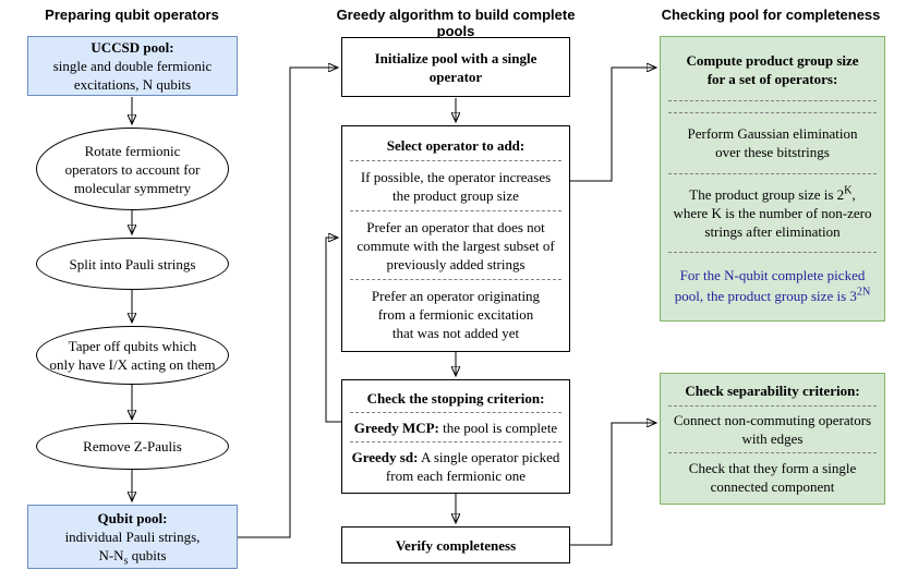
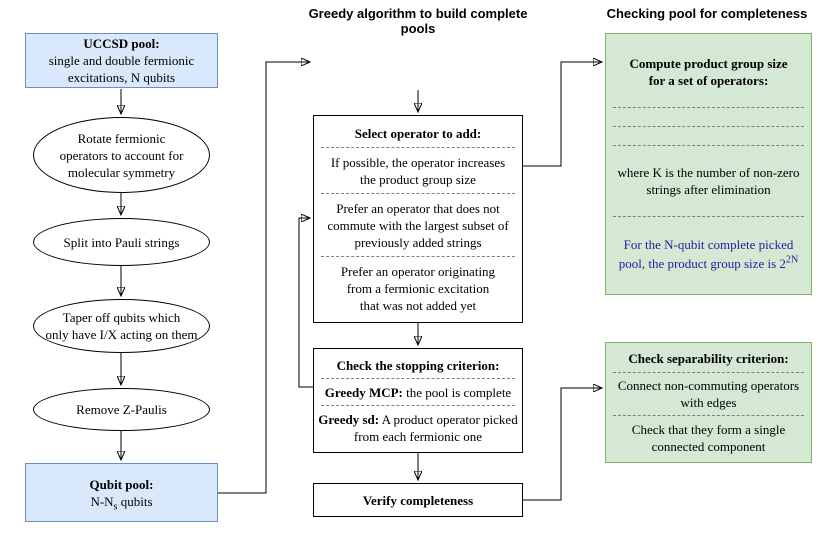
- Preparing qubit operators
  Greedy algorithm to build complete pools
  Checking pool for completeness
  UCCSD pool:
  single and double fermionic
  excitations, N qubits
  Rotate fermionic
  operators to account for
  molecular symmetry
  Split into Pauli strings
  Taper off qubits which
  only have I/X acting on them
  Remove Z-Paulis
  Qubit pool:
- individual Pauli strings,
  N-Ns qubits
- Initialize pool with a single
- operator
  Select operator to add:
  If possible, the operator increases
  the product group size
  Prefer an operator that does not
  commute with the largest subset of
  previously added strings
  Prefer an operator originating
  from a fermionic excitation
  that was not added yet
  Check the stopping criterion:
  Greedy MCP: the pool is complete
- Greedy sd: A single operator picked from each fermionic one
+ Greedy sd: A product operator picked from each fermionic one
  Verify completeness
  Compute product group size
  for a set of operators:
- Perform Gaussian elimination
- over these bitstrings
- The product group size is 2K,
  where K is the number of non-zero
  strings after elimination
  For the N-qubit complete picked
- pool, the product group size is 32N
+ pool, the product group size is 22N
  Check separability criterion:
  Connect non-commuting operators
  with edges
  Check that they form a single
  connected component
